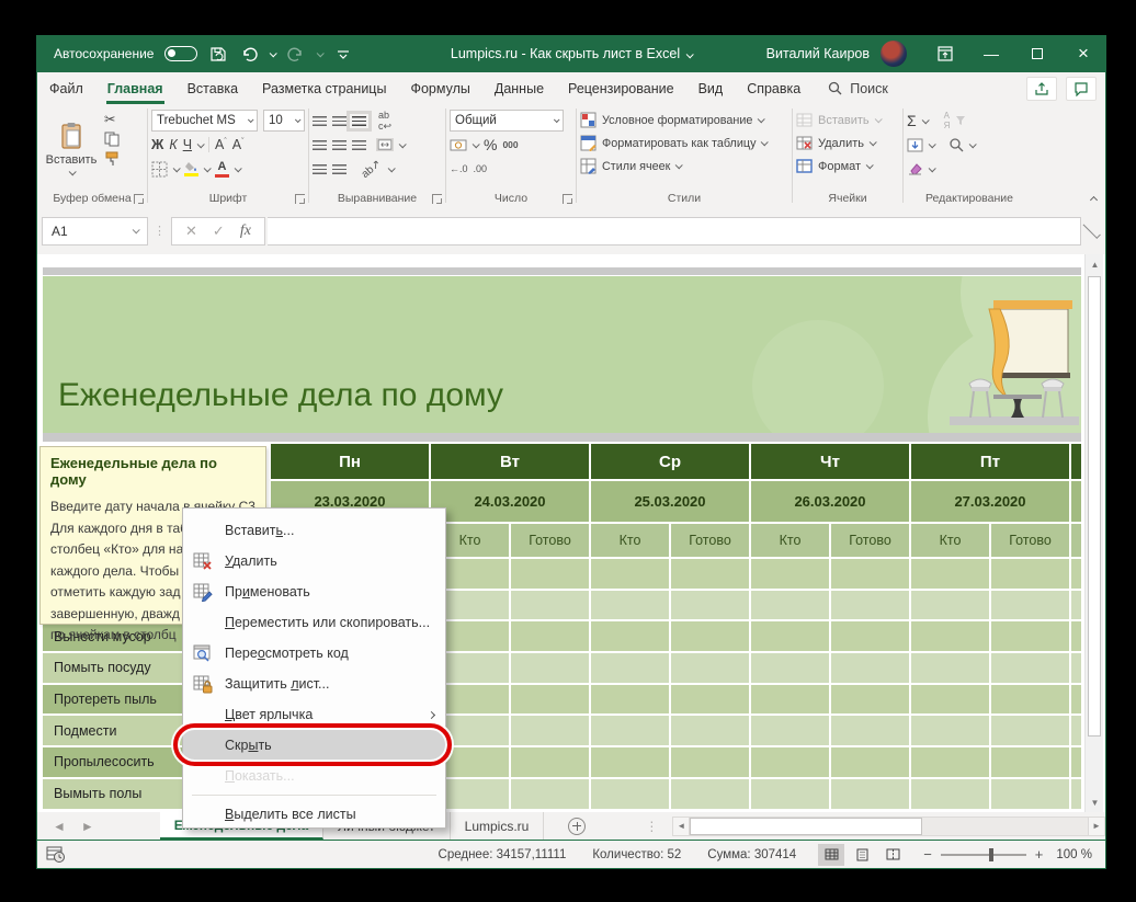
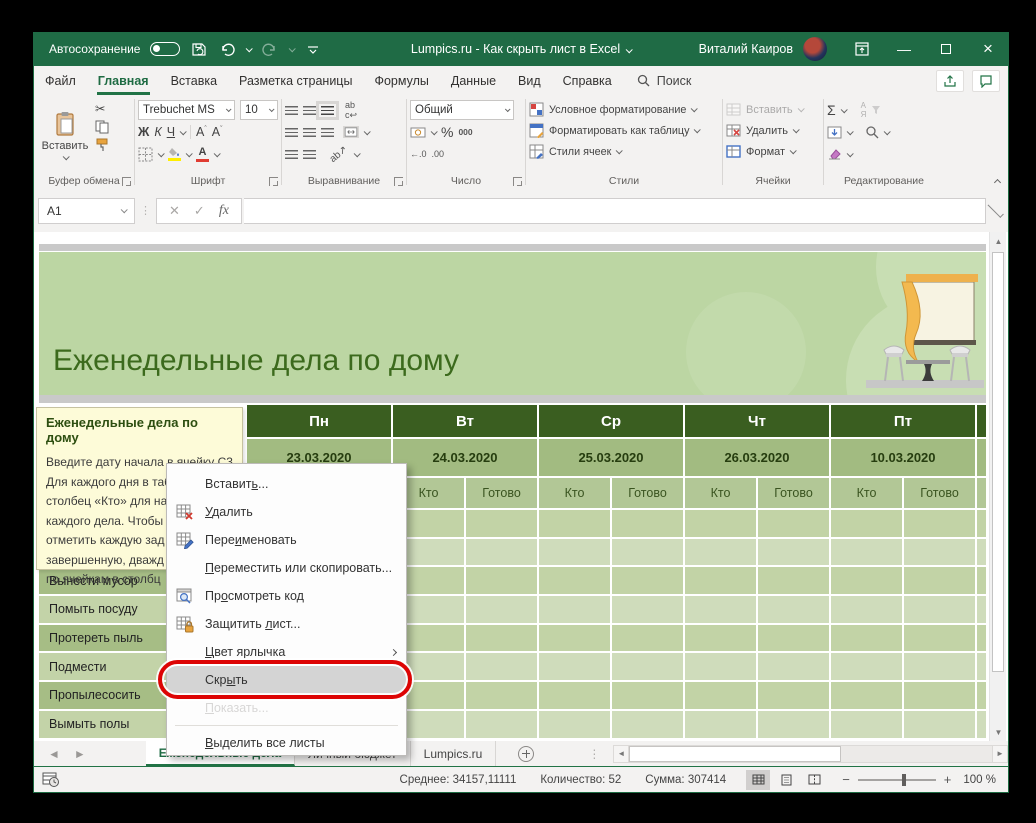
  Автосохранение
  Lumpics.ru - Как скрыть лист в Excel
  Виталий Каиров
  —
  ×
  Файл
  Главная
  Вставка
  Разметка страницы
  Формулы
  Данные
- Рецензирование
  Вид
  Справка
  Поиск
  Вставить
  ✂
  Буфер обмена
  Trebuchet MS
  10
  Ж
  К
  Ч
  А
  Шрифт
  ab
  c↩
  Выравнивание
  Общий
  %
  000
  ←.0
  .00
  Число
  Условное форматирование
  Форматировать как таблицу
  Стили ячеек
  Стили
  Вставить
  Удалить
  Формат
  Ячейки
  Σ
  А
  Я
  Редактирование
  A1
  ⋮
  ✕
  ✓
  fx
  Еженедельные дела по дому
  Пн
  Вт
  Ср
  Чт
  Пт
  23.03.2020
  24.03.2020
  25.03.2020
  26.03.2020
- 27.03.2020
+ 10.03.2020
  Кто
  Готово
  Кто
  Готово
  Кто
  Готово
  Кто
  Готово
  Вынести мусор
  Помыть посуду
  Протереть пыль
  Подмести
  Пропылесосить
  Вымыть полы
  Еженедельные дела по дому
  Введите дату начала в ячейку C3
  столбец «Кто» для на
  каждого дела. Чтобы
  отметить каждую зад
  завершенную, дважд
  по ячейкам в столбц
  ▲
  ▼
  Вставить...
  Удалить
- Применовать
+ Переименовать
  Переместить или скопировать...
- Переосмотреть код
+ Просмотреть код
  Защитить лист...
  Цвет ярлычка
  Скрыть
  Показать...
  Выделить все листы
  ◄
  ►
  Lumpics.ru
  ⋮
  ◄
  ►
  Среднее: 34157,11111
  Количество: 52
  Сумма: 307414
  −
  +
  100 %
